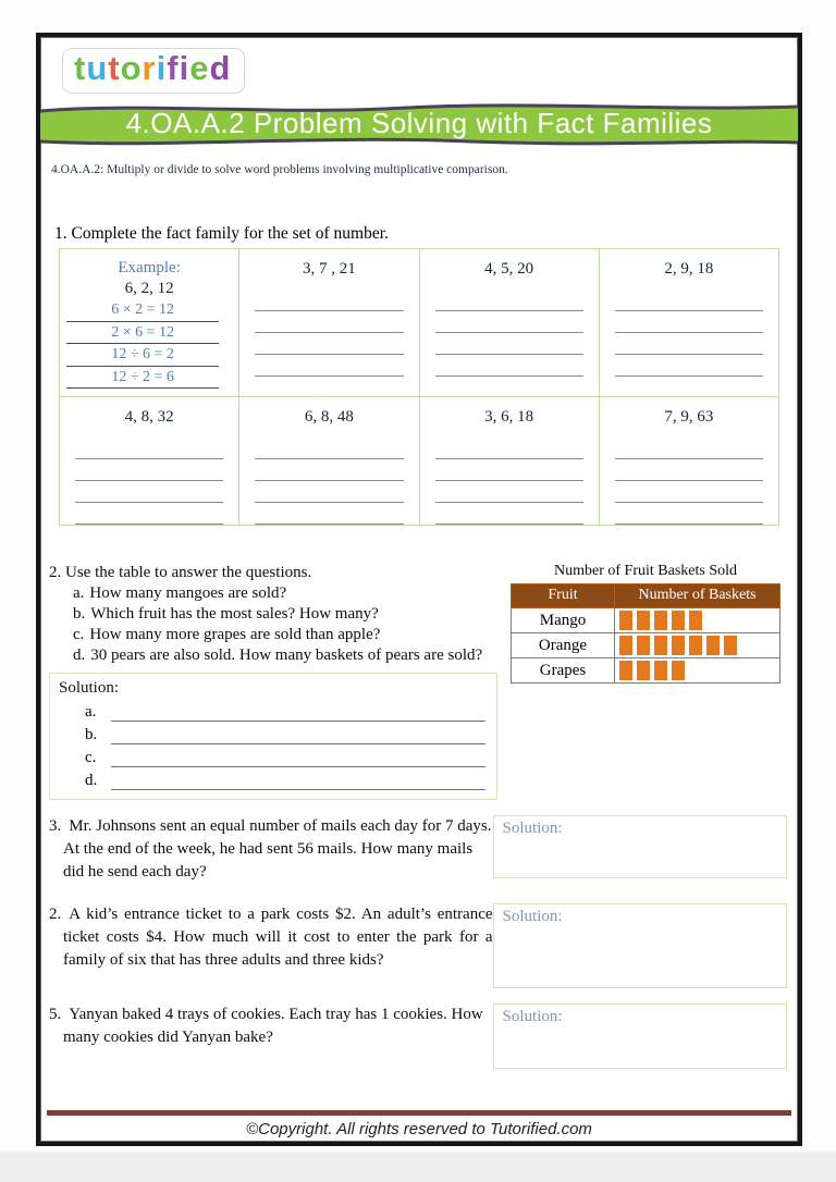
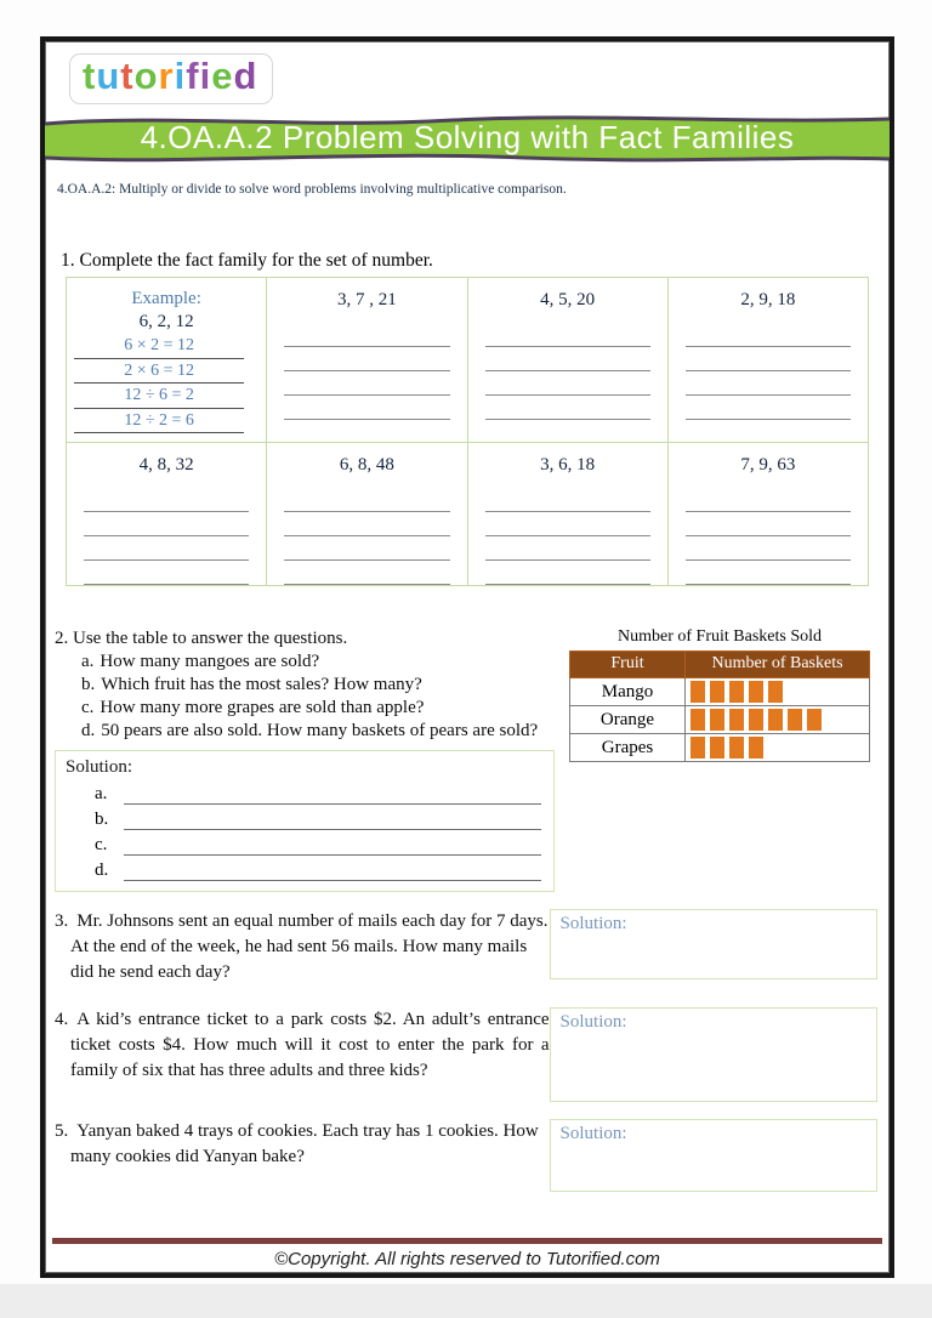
  tutorified
  4.OA.A.2 Problem Solving with Fact Families
  4.OA.A.2: Multiply or divide to solve word problems involving multiplicative comparison.
  1. Complete the fact family for the set of number.
  Example: 6, 2, 12 6 × 2 = 12 2 × 6 = 12 12 ÷ 6 = 2 12 ÷ 2 = 6	3, 7 , 21	4, 5, 20	2, 9, 18
  4, 8, 32	6, 8, 48	3, 6, 18	7, 9, 63
  2. Use the table to answer the questions.
  a. How many mangoes are sold?
  b. Which fruit has the most sales? How many?
  c. How many more grapes are sold than apple?
- d. 30 pears are also sold. How many baskets of pears are sold?
+ d. 50 pears are also sold. How many baskets of pears are sold?
  Solution:
  a.
  b.
  c.
  d.
  Number of Fruit Baskets Sold
  Fruit	Number of Baskets
  Mango
  Orange
  Grapes
  3. Mr. Johnsons sent an equal number of mails each day for 7 days. At the end of the week, he had sent 56 mails. How many mails did he send each day?
  Solution:
- 2. A kid’s entrance ticket to a park costs $2. An adult’s entrance ticket costs $4. How much will it cost to enter the park for a family of six that has three adults and three kids?
+ 4. A kid’s entrance ticket to a park costs $2. An adult’s entrance ticket costs $4. How much will it cost to enter the park for a family of six that has three adults and three kids?
  Solution:
  5. Yanyan baked 4 trays of cookies. Each tray has 1 cookies. How many cookies did Yanyan bake?
  Solution:
  ©Copyright. All rights reserved to Tutorified.com
